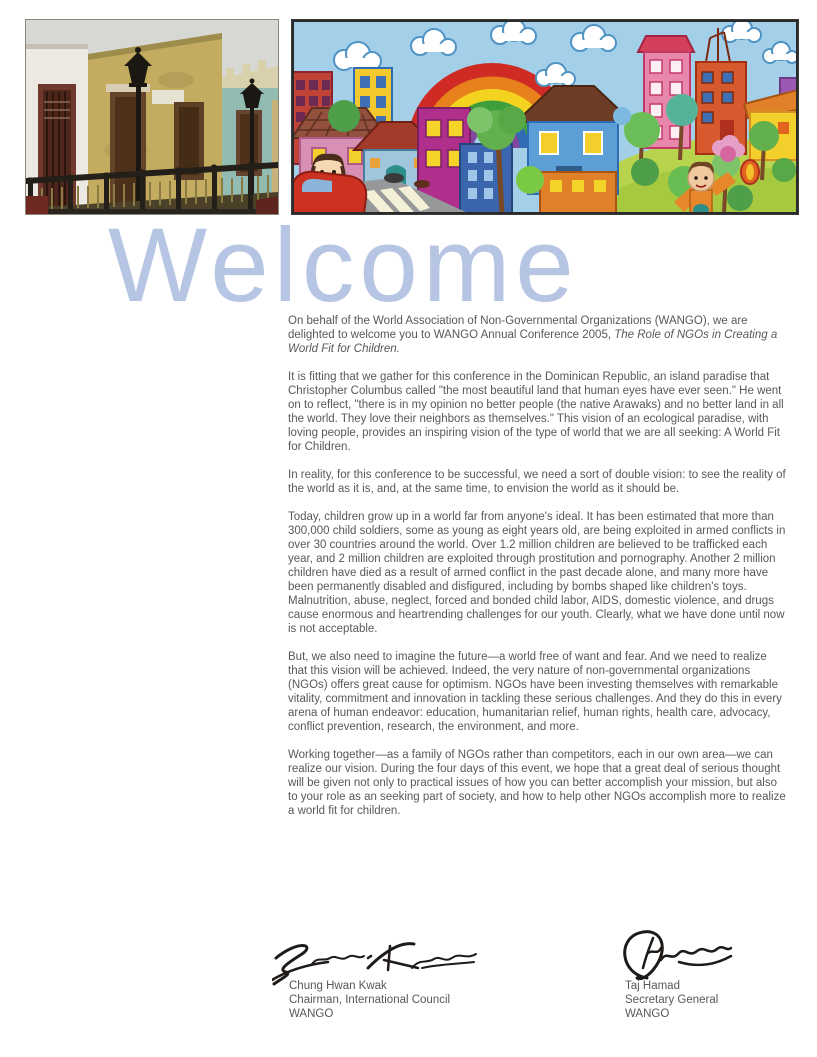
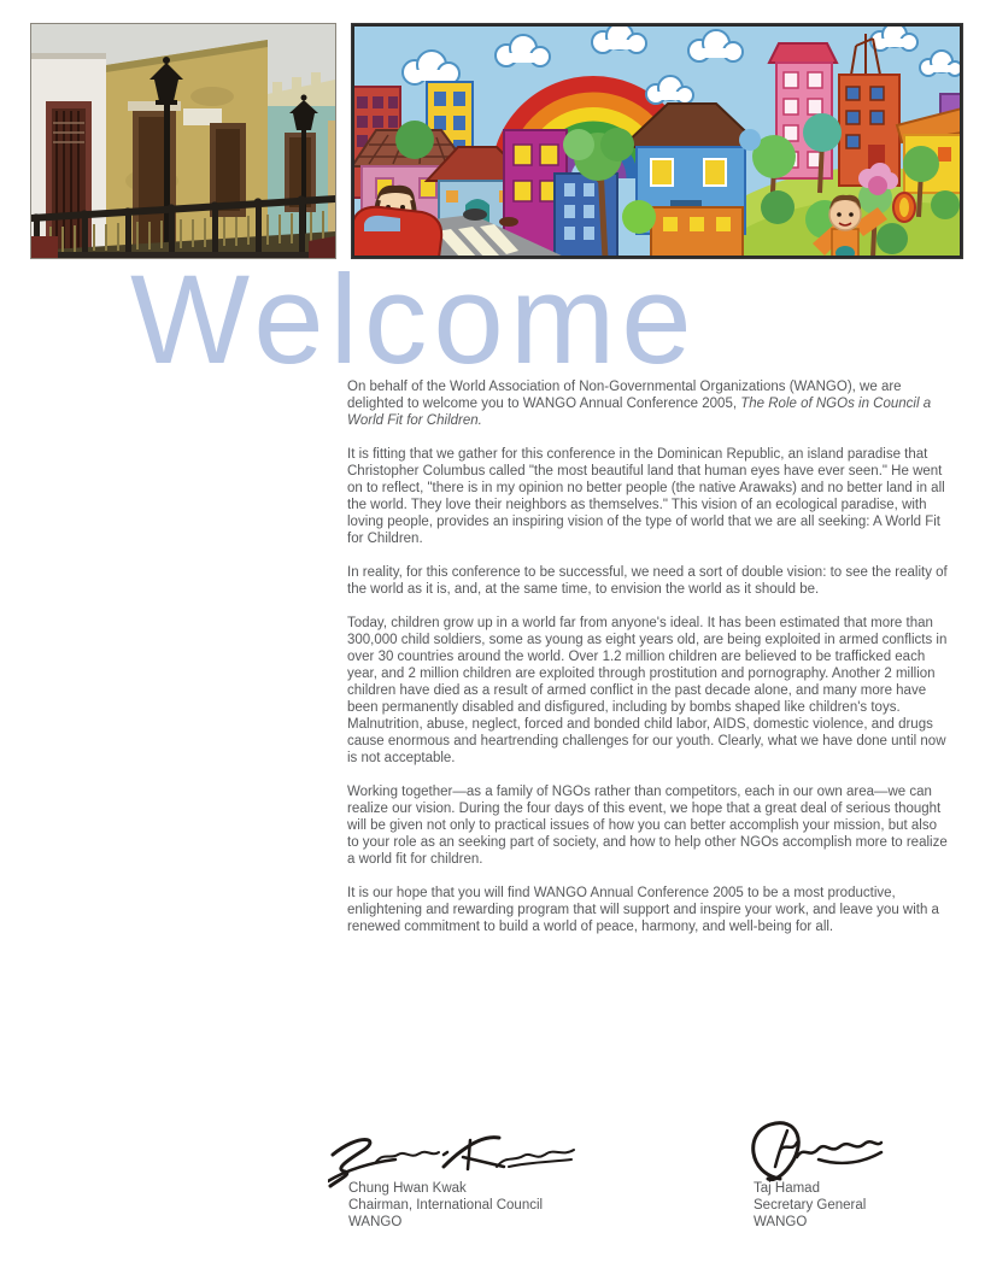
  Welcome
- On behalf of the World Association of Non-Governmental Organizations (WANGO), we are delighted to welcome you to WANGO Annual Conference 2005, The Role of NGOs in Creating a World Fit for Children.
+ On behalf of the World Association of Non-Governmental Organizations (WANGO), we are delighted to welcome you to WANGO Annual Conference 2005, The Role of NGOs in Council a World Fit for Children.
  It is fitting that we gather for this conference in the Dominican Republic, an island paradise that Christopher Columbus called "the most beautiful land that human eyes have ever seen." He went on to reflect, "there is in my opinion no better people (the native Arawaks) and no better land in all the world. They love their neighbors as themselves." This vision of an ecological paradise, with loving people, provides an inspiring vision of the type of world that we are all seeking: A World Fit for Children.
  In reality, for this conference to be successful, we need a sort of double vision: to see the reality of the world as it is, and, at the same time, to envision the world as it should be.
  Today, children grow up in a world far from anyone's ideal. It has been estimated that more than 300,000 child soldiers, some as young as eight years old, are being exploited in armed conflicts in over 30 countries around the world. Over 1.2 million children are believed to be trafficked each year, and 2 million children are exploited through prostitution and pornography. Another 2 million children have died as a result of armed conflict in the past decade alone, and many more have been permanently disabled and disfigured, including by bombs shaped like children's toys. Malnutrition, abuse, neglect, forced and bonded child labor, AIDS, domestic violence, and drugs cause enormous and heartrending challenges for our youth. Clearly, what we have done until now is not acceptable.
- But, we also need to imagine the future—a world free of want and fear. And we need to realize that this vision will be achieved. Indeed, the very nature of non-governmental organizations (NGOs) offers great cause for optimism. NGOs have been investing themselves with remarkable vitality, commitment and innovation in tackling these serious challenges. And they do this in every arena of human endeavor: education, humanitarian relief, human rights, health care, advocacy, conflict prevention, research, the environment, and more.
  Working together—as a family of NGOs rather than competitors, each in our own area—we can realize our vision. During the four days of this event, we hope that a great deal of serious thought will be given not only to practical issues of how you can better accomplish your mission, but also to your role as an seeking part of society, and how to help other NGOs accomplish more to realize a world fit for children.
+ It is our hope that you will find WANGO Annual Conference 2005 to be a most productive, enlightening and rewarding program that will support and inspire your work, and leave you with a renewed commitment to build a world of peace, harmony, and well-being for all.
  Chung Hwan Kwak
  Chairman, International Council
  WANGO
  Taj Hamad
  Secretary General
  WANGO
